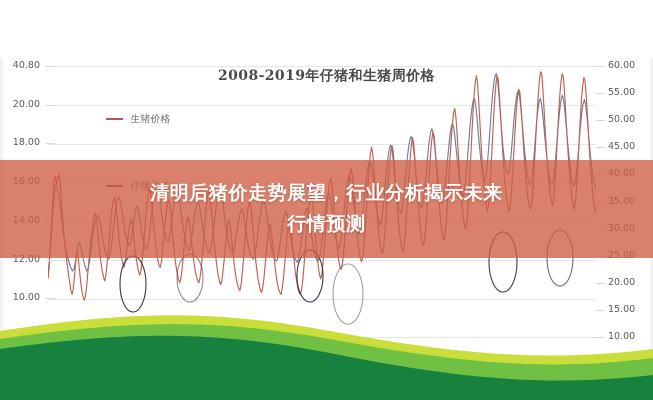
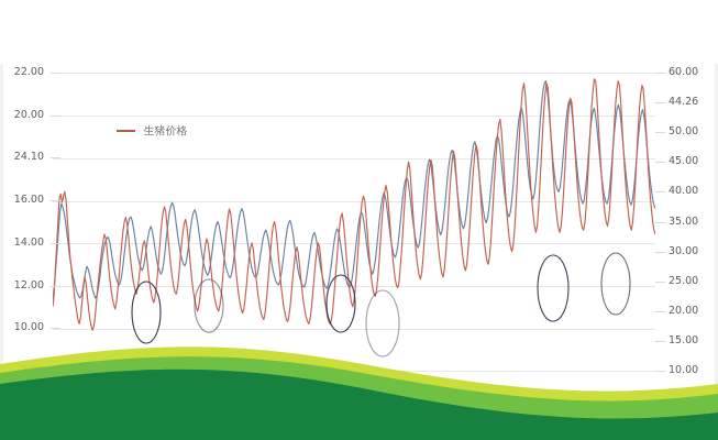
- 2008-2019年仔猪和生猪周价格
- 40.80
+ 22.00
  20.00
- 18.00
+ 24.10
  16.00
  14.00
  12.00
  10.00
  60.00
- 55.00
+ 44.26
  50.00
  45.00
  40.00
  35.00
  30.00
  25.00
  20.00
  15.00
  10.00
  生猪价格
- 仔猪价格
- 清明后猪价走势展望，行业分析揭示未来
- 行情预测
